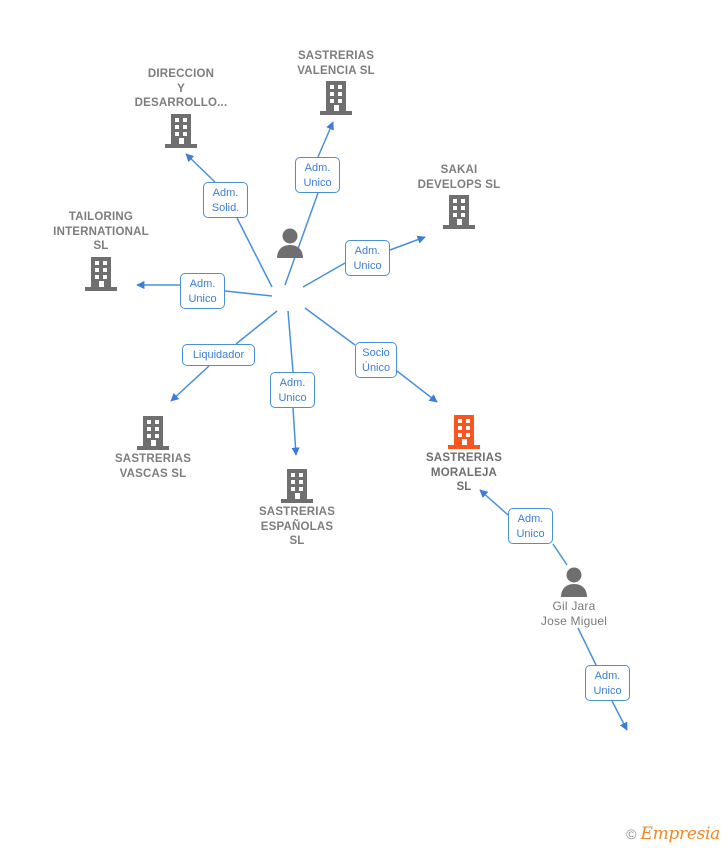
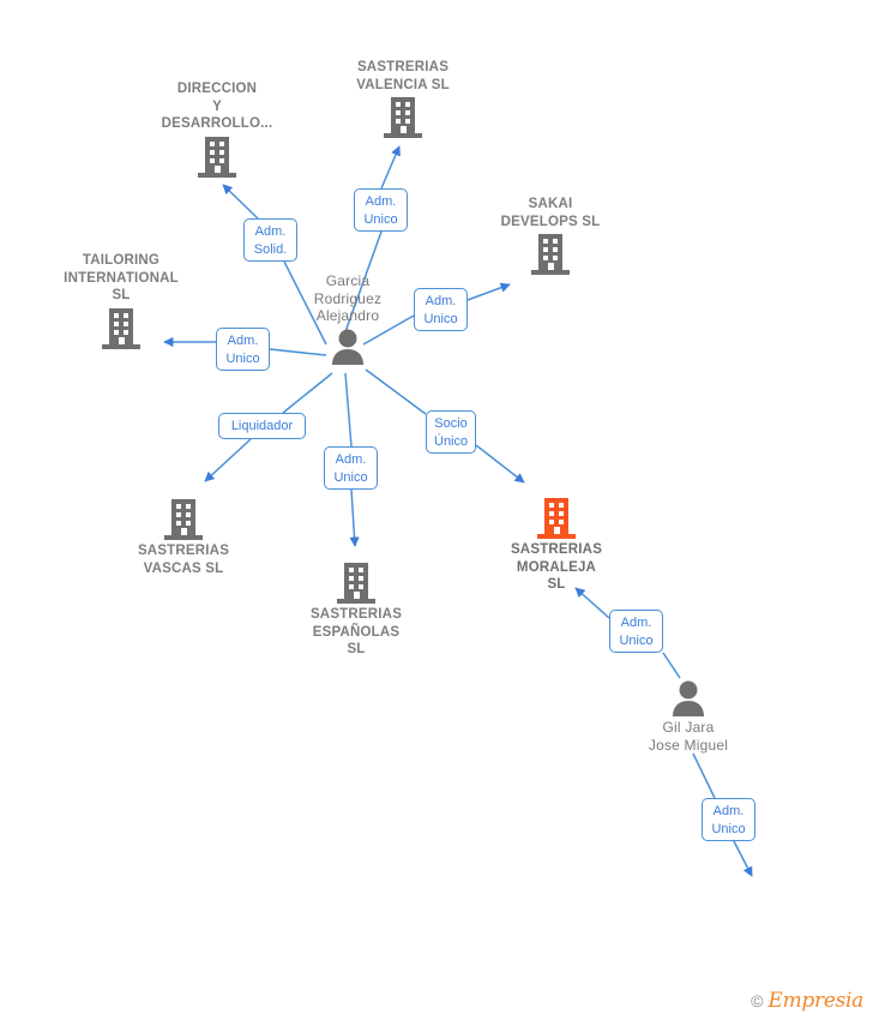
  DIRECCION
  Y
  DESARROLLO...
  SASTRERIAS
  VALENCIA SL
  SAKAI
  DEVELOPS SL
  TAILORING
  INTERNATIONAL
  SL
+ Garcia
+ Rodriguez
+ Alejandro
  SASTRERIAS
  VASCAS SL
  SASTRERIAS
  ESPAÑOLAS
  SL
  SASTRERIAS
  MORALEJA
  SL
  Gil Jara
  Jose Miguel
  Adm.
  Unico
  Adm.
  Solid.
  Adm.
  Unico
  Adm.
  Unico
  Liquidador
  Adm.
  Unico
  Socio
  Único
  Adm.
  Unico
  Adm.
  Unico
  ©
  Empresia
